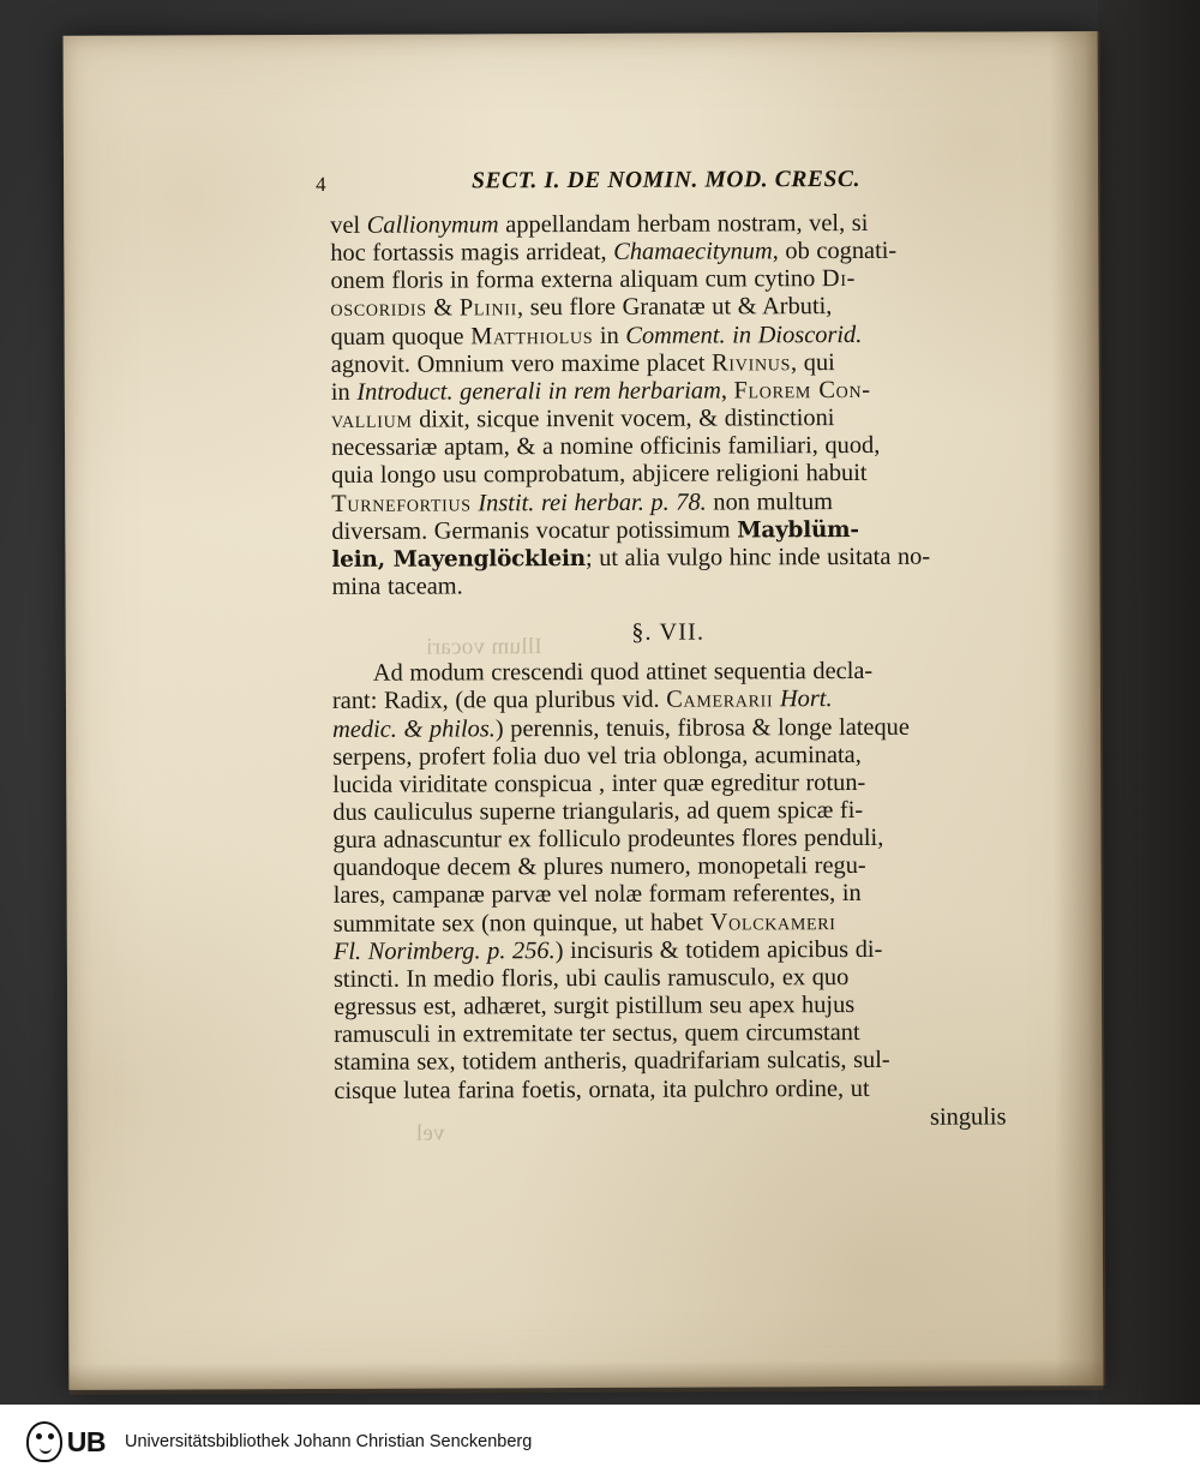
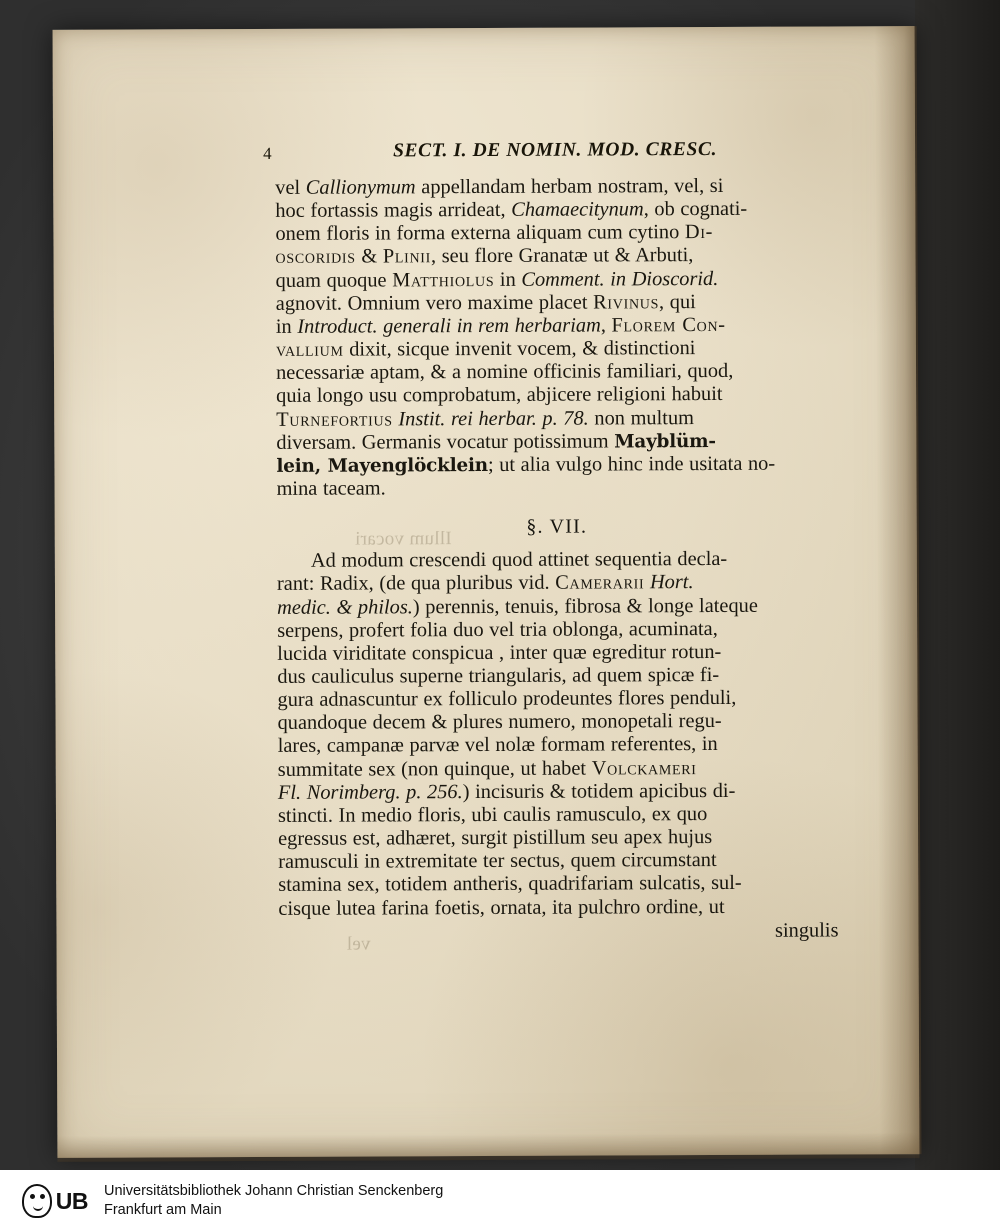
  UB
  Universitätsbibliothek Johann Christian Senckenberg
+ Frankfurt am Main
